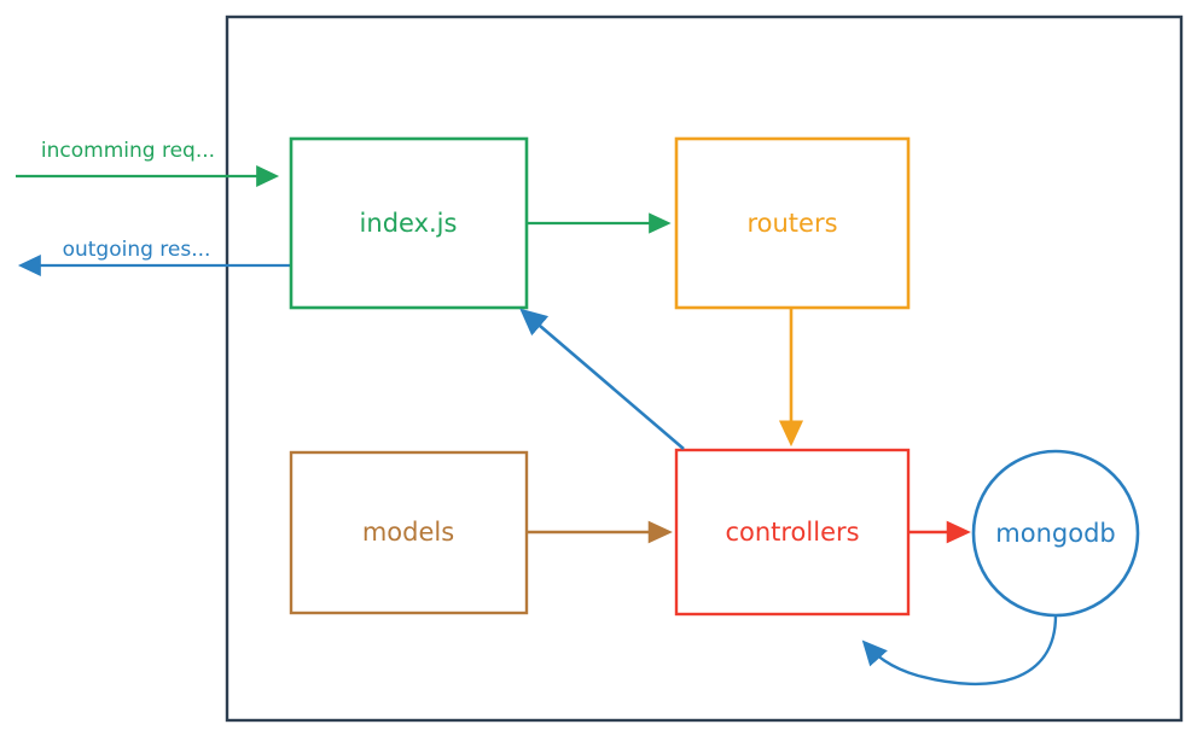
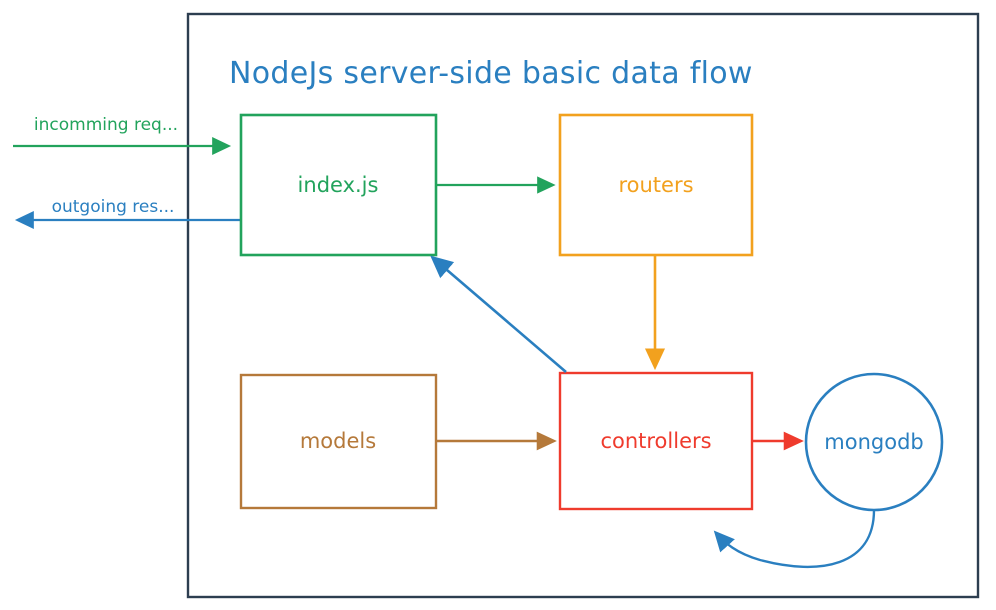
+ NodeJs server-side basic data flow
  incomming req...
  outgoing res...
  index.js
  routers
  models
  controllers
  mongodb
